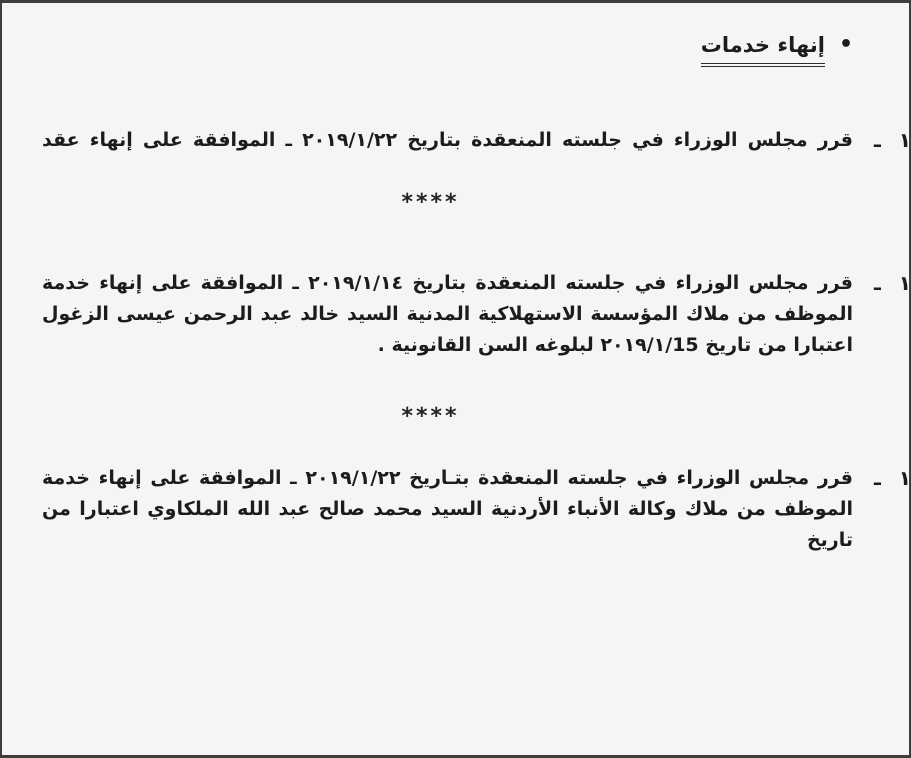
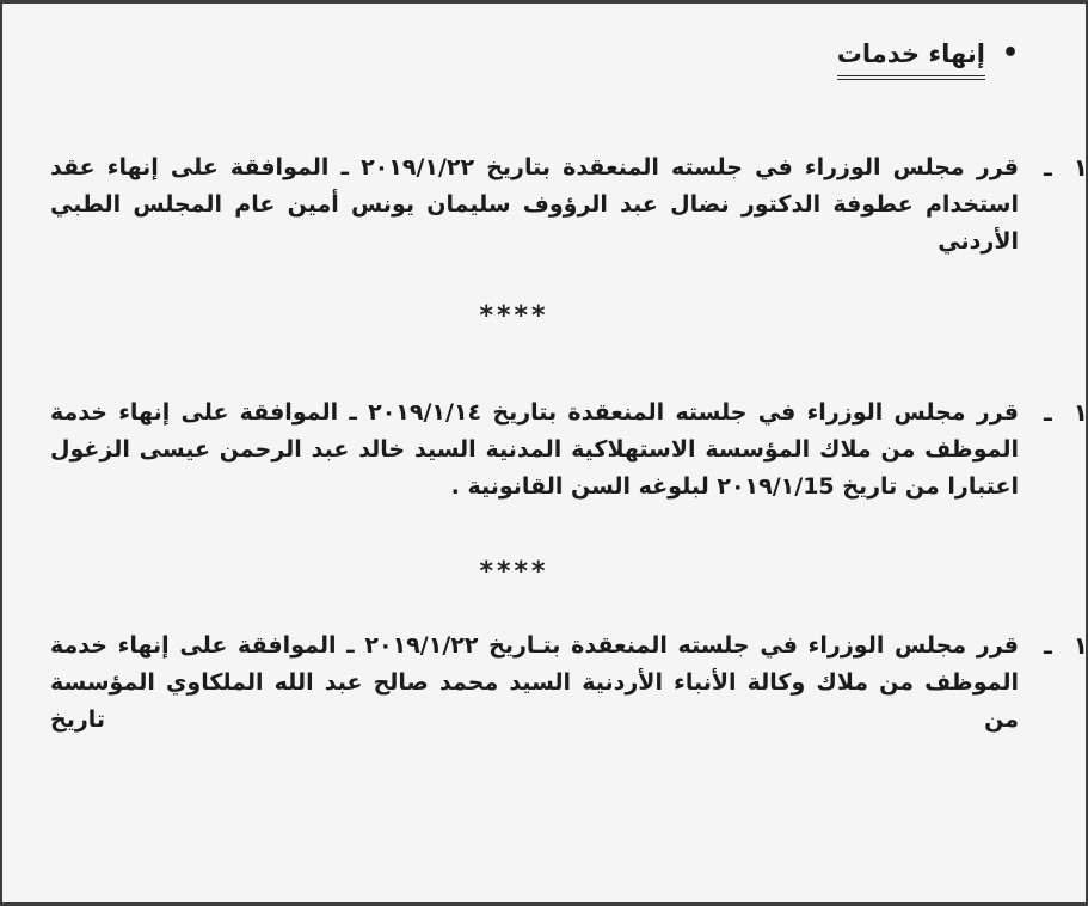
  •إنهاء خدمات
  ١ـ
  قرر مجلس الوزراء في جلسته المنعقدة بتاريخ ٢٠١٩/١/٢٢ ـ الموافقة على إنهاء عقد
+ استخدام عطوفة الدكتور نضال عبد الرؤوف سليمان يونس أمين عام المجلس الطبي الأردني
  ****
  ١ـ
  قرر مجلس الوزراء في جلسته المنعقدة بتاريخ ٢٠١٩/١/١٤ ـ الموافقة على إنهاء خدمة
  الموظف من ملاك المؤسسة الاستهلاكية المدنية السيد خالد عبد الرحمن عيسى الزغول
  اعتبارا من تاريخ ٢٠١٩/١/15 لبلوغه السن القانونية .
  ****
  ١ـ
  قرر مجلس الوزراء في جلسته المنعقدة بتـاريخ ٢٠١٩/١/٢٢ ـ الموافقة على إنهاء خدمة
- الموظف من ملاك وكالة الأنباء الأردنية السيد محمد صالح عبد الله الملكاوي اعتبارا من تاريخ
+ الموظف من ملاك وكالة الأنباء الأردنية السيد محمد صالح عبد الله الملكاوي المؤسسة من تاريخ
